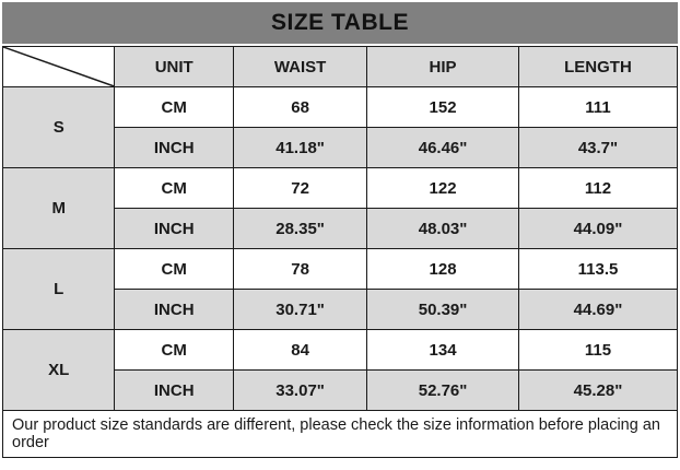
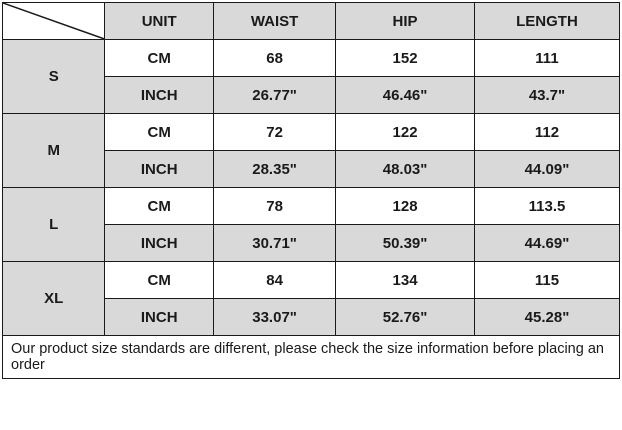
- SIZE TABLE
  	UNIT	WAIST	HIP	LENGTH
  S	CM	68	152	111
- INCH	41.18"	46.46"	43.7"
+ INCH	26.77"	46.46"	43.7"
  M	CM	72	122	112
  INCH	28.35"	48.03"	44.09"
  L	CM	78	128	113.5
  INCH	30.71"	50.39"	44.69"
  XL	CM	84	134	115
  INCH	33.07"	52.76"	45.28"
  Our product size standards are different, please check the size information before placing an order
